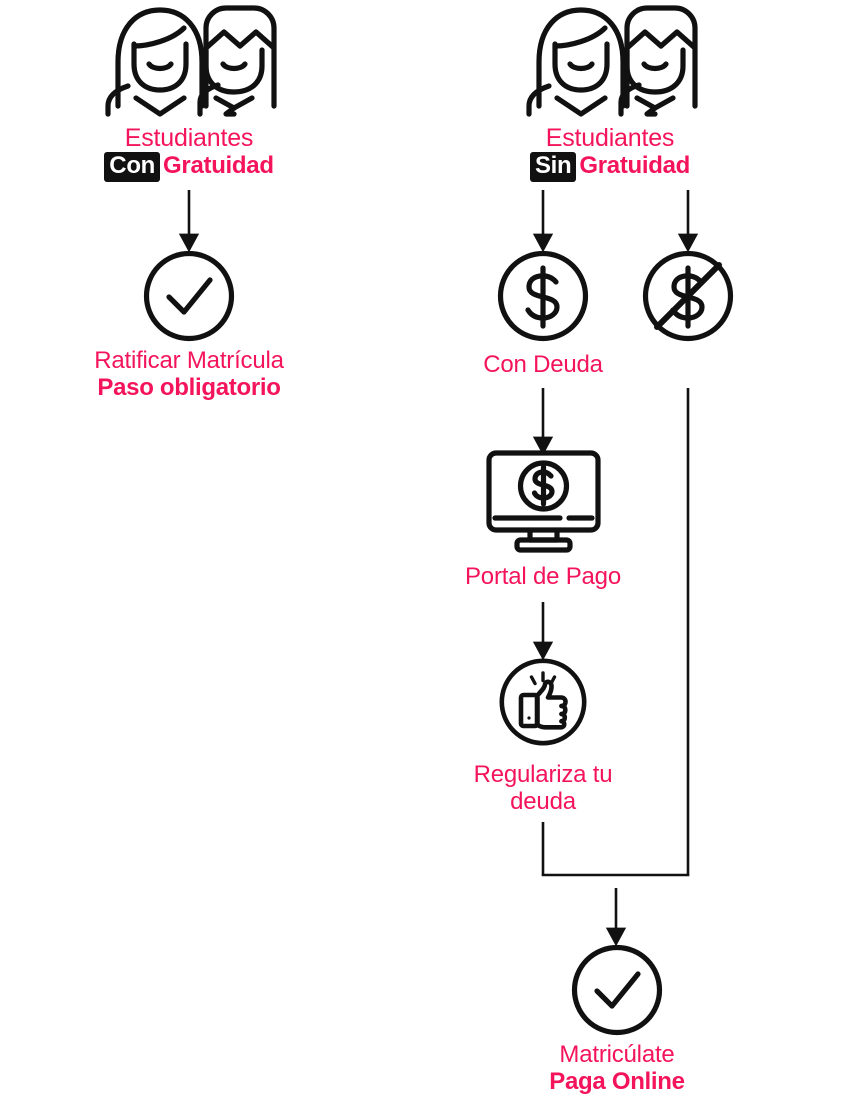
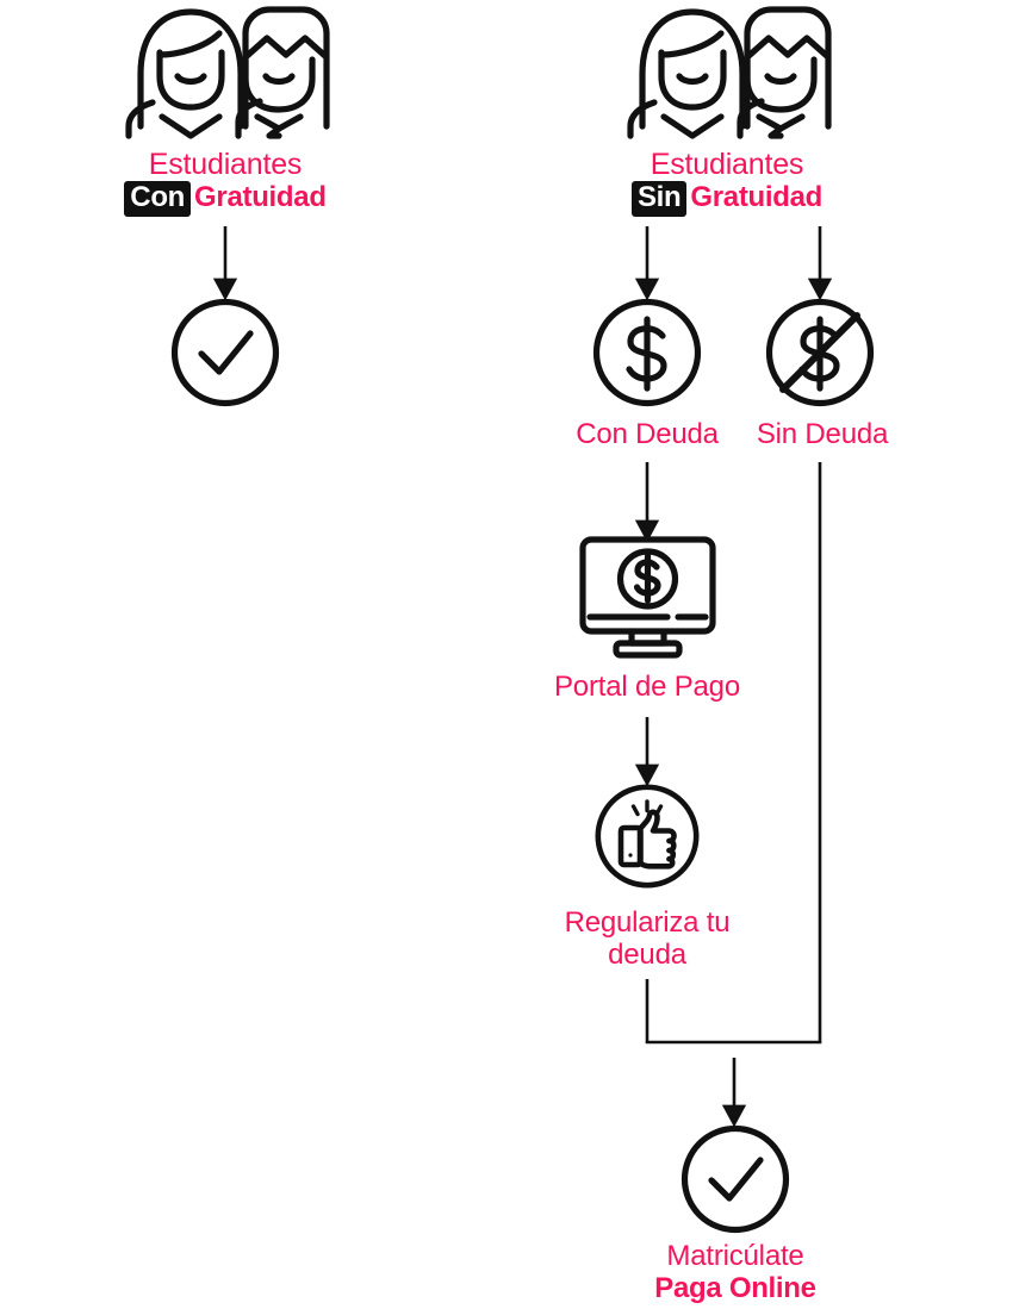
  Estudiantes
  Con Gratuidad
- Ratificar Matrícula
- Paso obligatorio
  Estudiantes
  Sin Gratuidad
  Con Deuda
+ Sin Deuda
  Portal de Pago
  Regulariza tu
  deuda
  Matricúlate
  Paga Online
